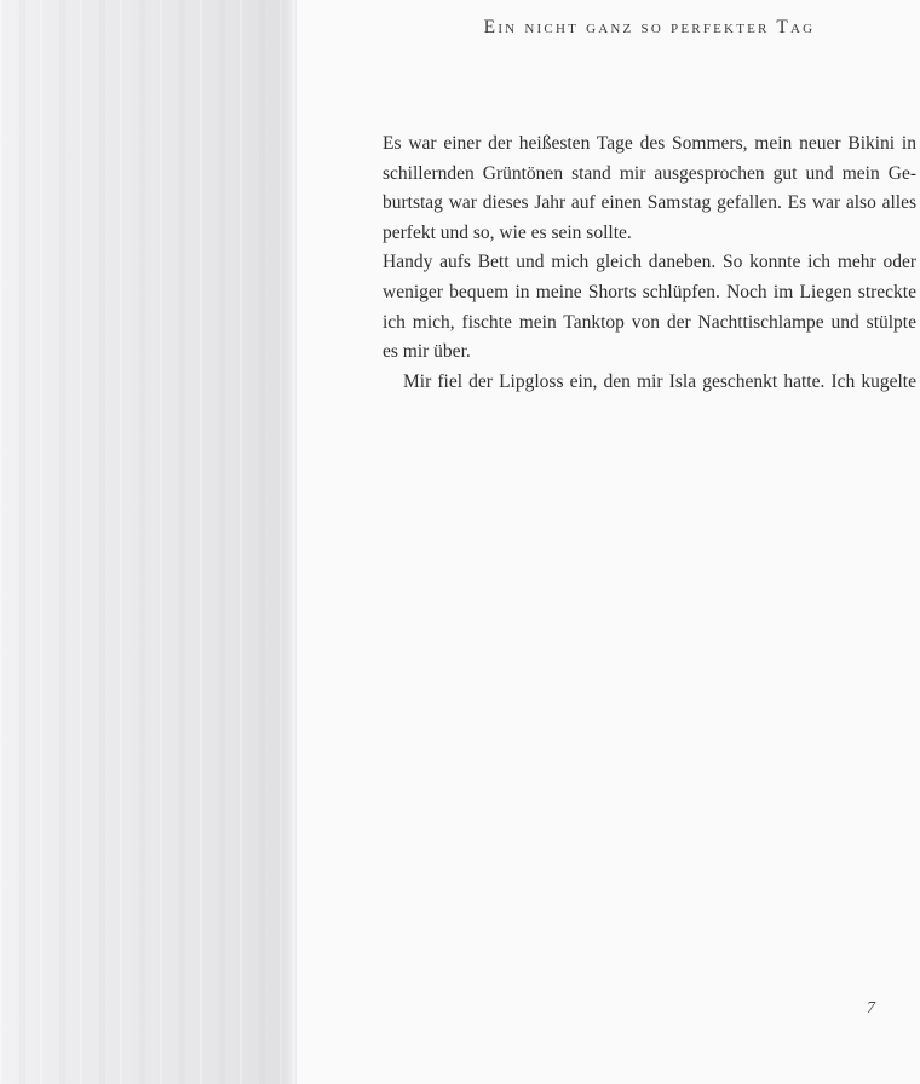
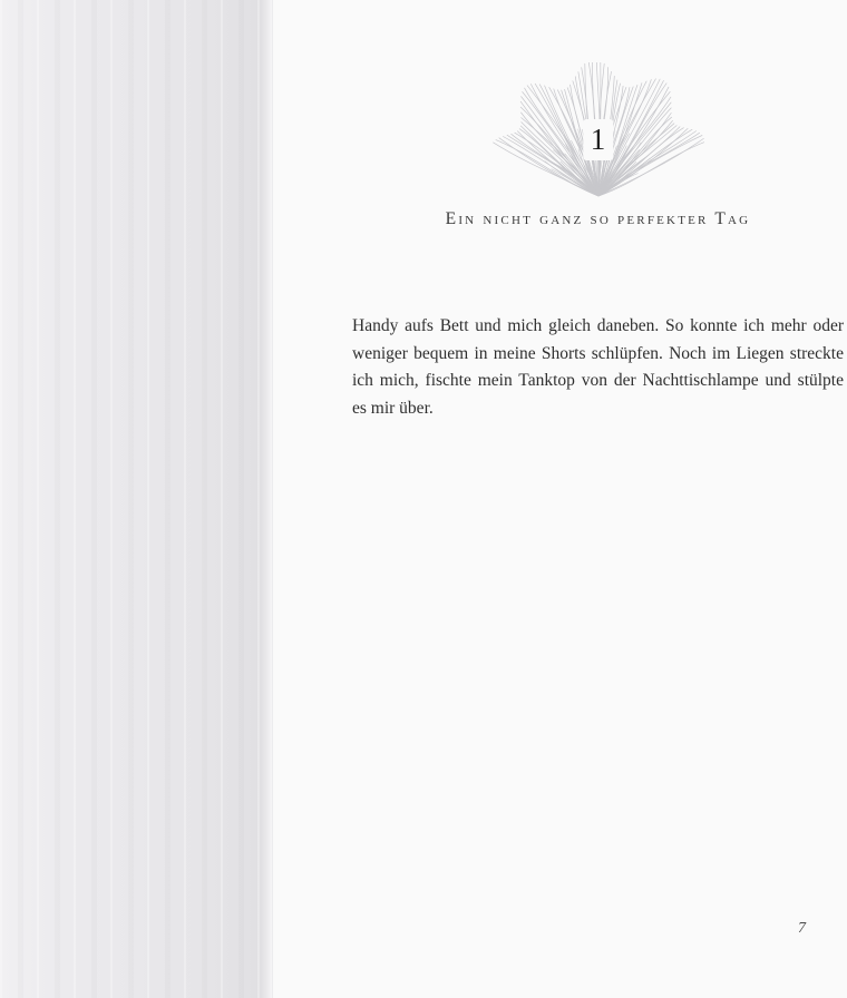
+ 1
  Ein nicht ganz so perfekter Tag
- Es war einer der heißesten Tage des Sommers, mein neuer Bikini in
- schillernden Grüntönen stand mir ausgesprochen gut und mein Ge-
- burtstag war dieses Jahr auf einen Samstag gefallen. Es war also alles
- perfekt und so, wie es sein sollte.
  Handy aufs Bett und mich gleich daneben. So konnte ich mehr oder
  weniger bequem in meine Shorts schlüpfen. Noch im Liegen streckte
  ich mich, fischte mein Tanktop von der Nachttischlampe und stülpte
  es mir über.
- Mir fiel der Lipgloss ein, den mir Isla geschenkt hatte. Ich kugelte
  7
